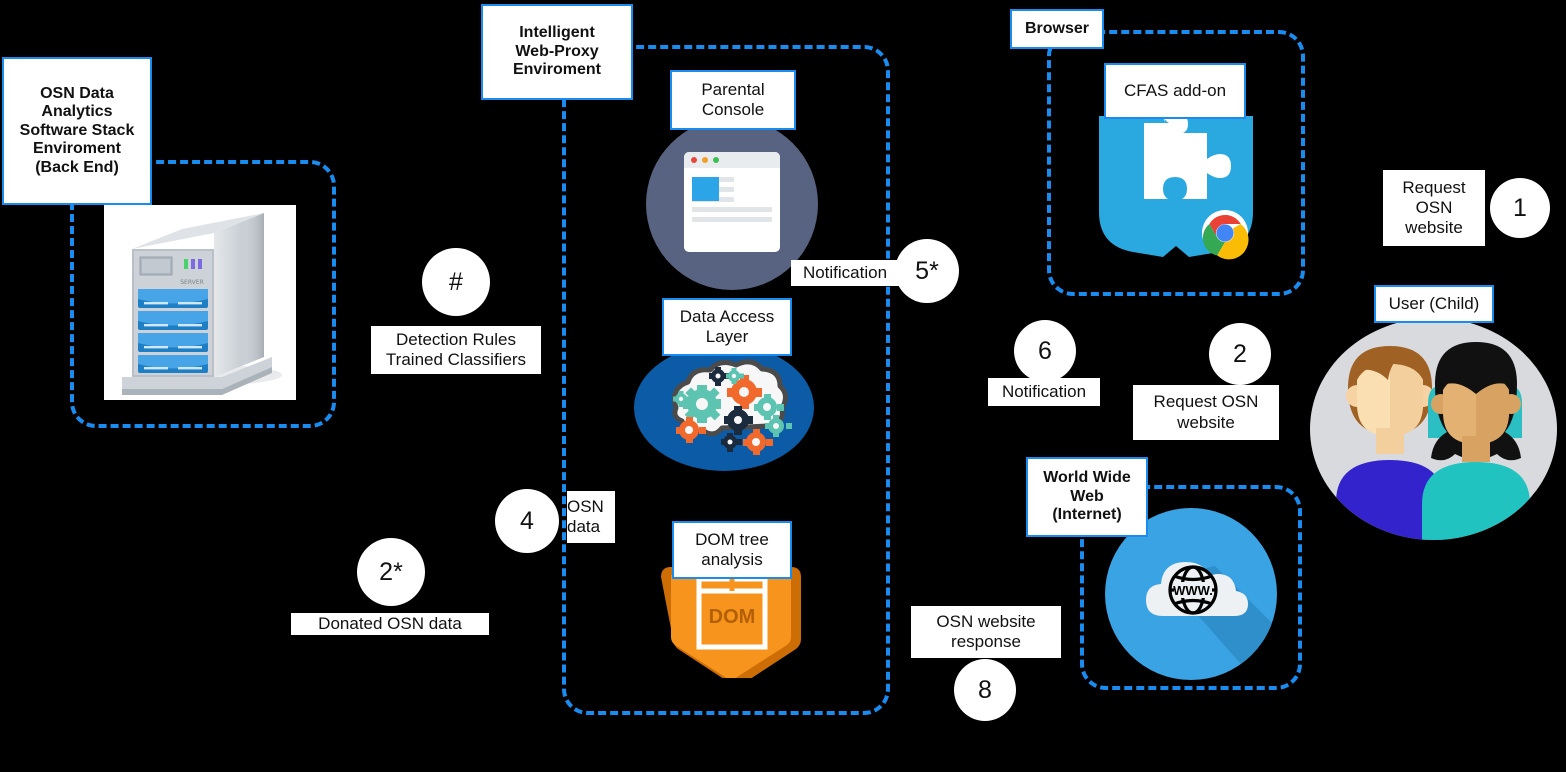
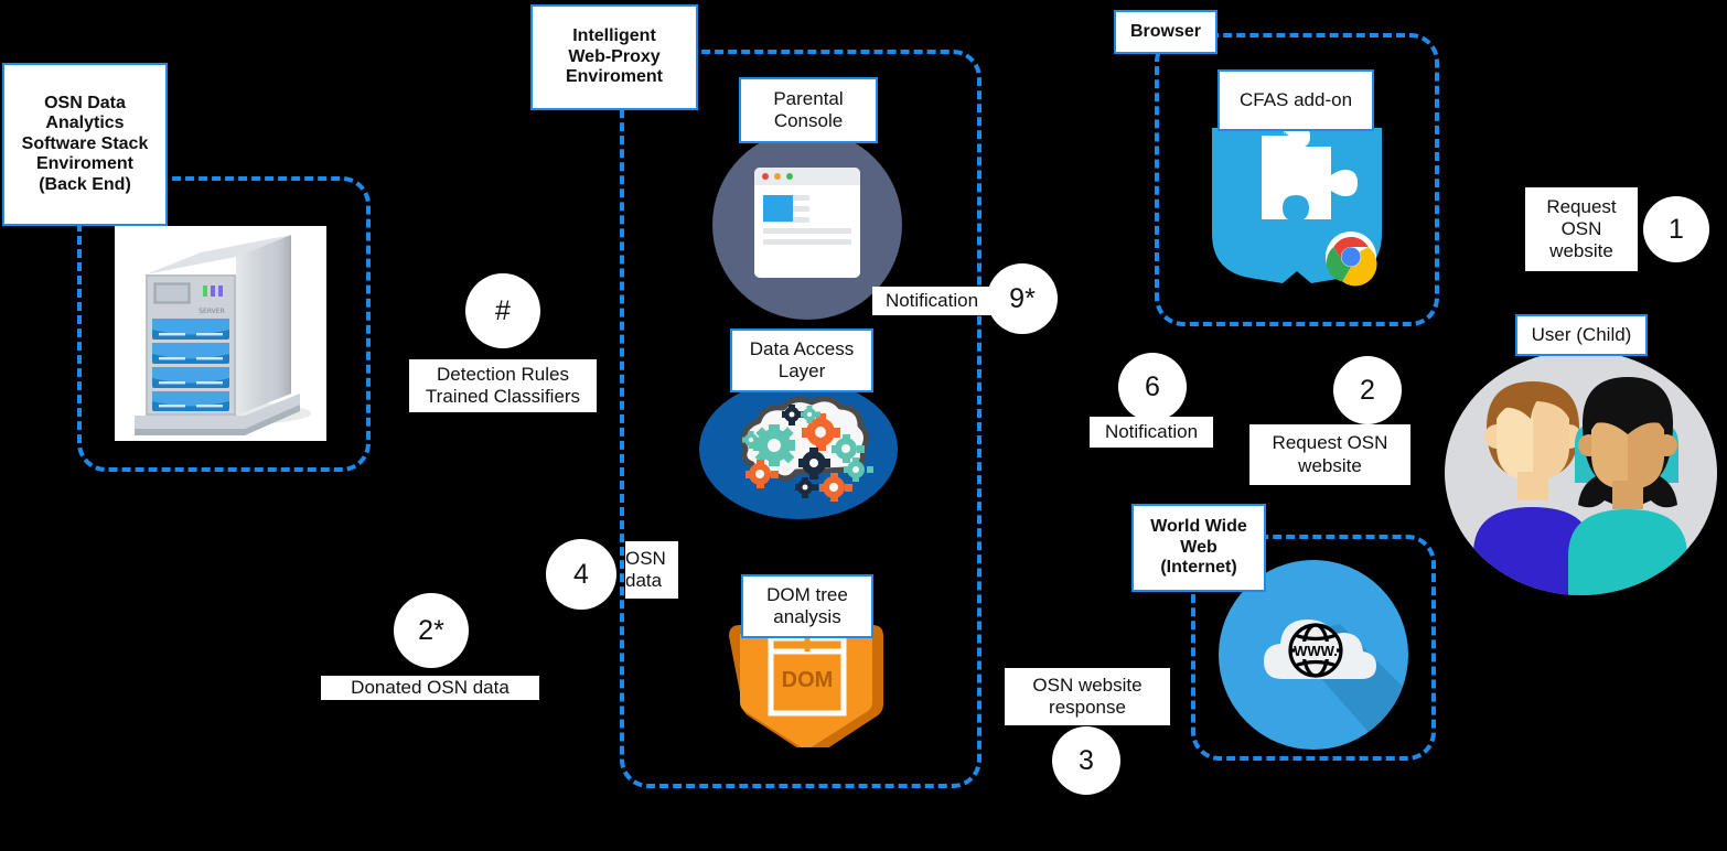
  OSN Data
  Analytics
  Software Stack
  Enviroment
  (Back End)
  Parental
  Console
  Data Access
  Layer
  DOM
  DOM tree
  analysis
  Intelligent
  Web-Proxy
  Enviroment
  CFAS add-on
  Browser
  WWW.
  World Wide
  Web
  (Internet)
  User (Child)
  Request
  OSN
  website
  1
  2
  Request OSN
  website
  OSN website
  response
- 8
+ 3
  4
  OSN
  data
  2*
  Donated OSN data
  6
  Notification
  Notification
- 5*
+ 9*
  #
  Detection Rules
  Trained Classifiers
